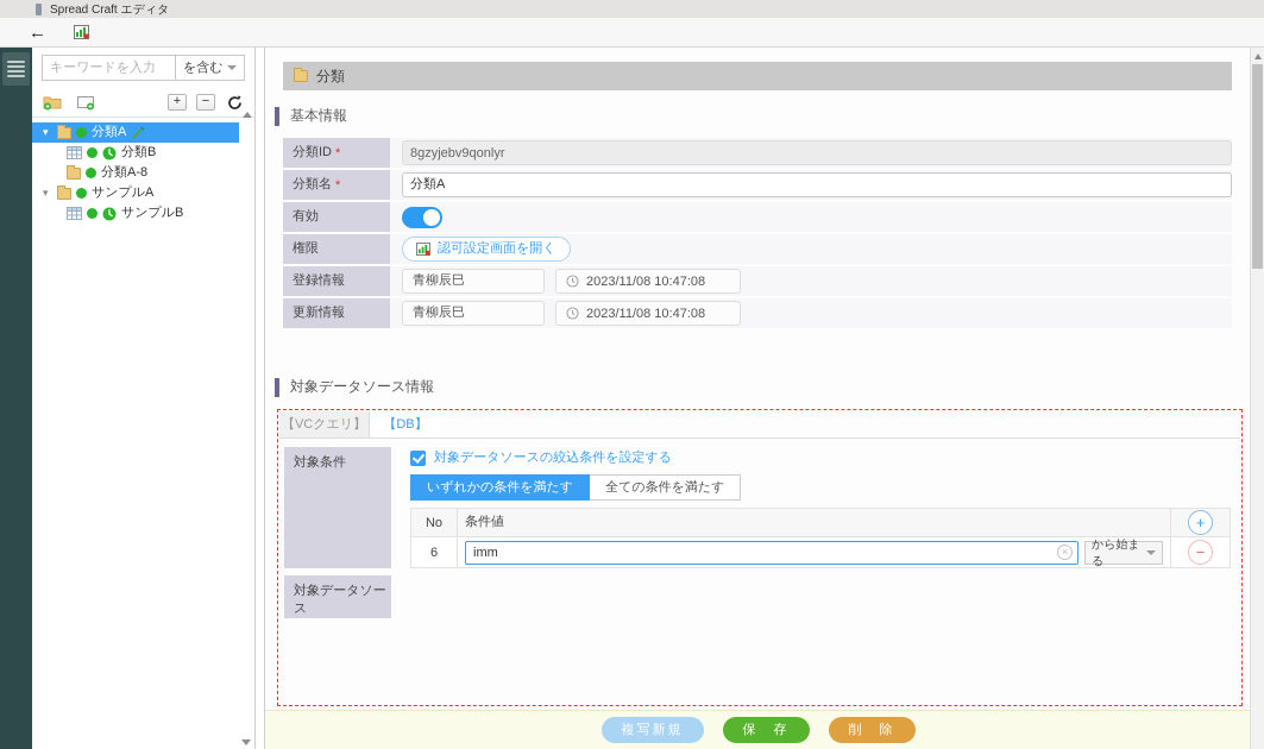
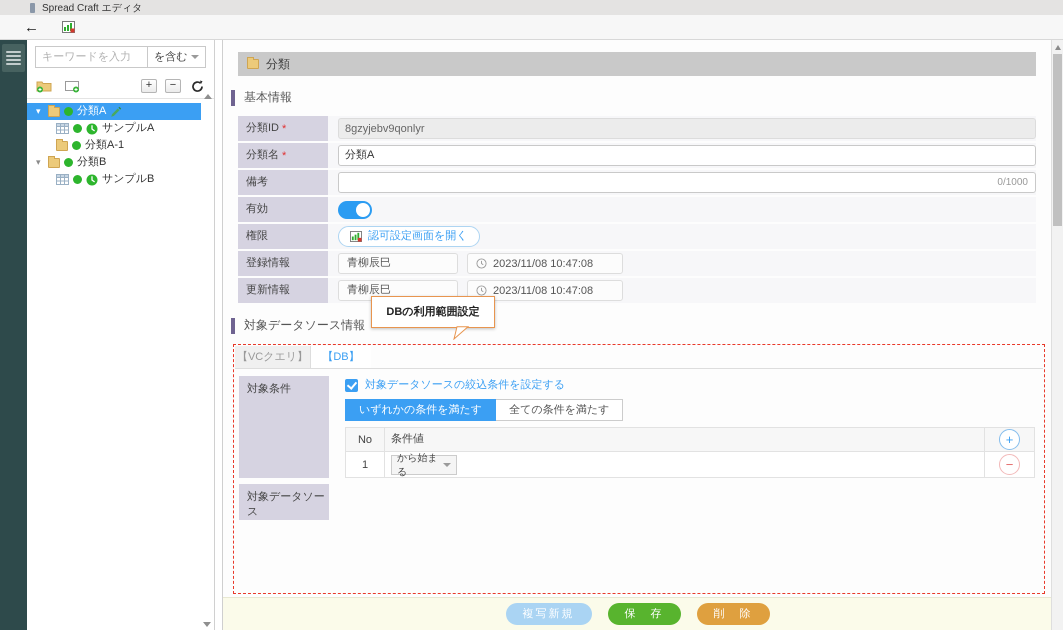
  Spread Craft エディタ
  ←
  キーワードを入力
  を含む
  +
  −
  ▾
  分類A
- 分類B
+ サンプルA
- 分類A-8
+ 分類A-1
  ▾
- サンプルA
+ 分類B
  サンプルB
  分類
  基本情報
  分類ID
  *
  8gzyjebv9qonlyr
  分類名
  *
  分類A
+ 備考
+ 0/1000
  有効
  権限
  認可設定画面を開く
  登録情報
  青柳辰巳
  2023/11/08 10:47:08
  更新情報
  青柳辰巳
  2023/11/08 10:47:08
+ DBの利用範囲設定
  対象データソース情報
  【VCクエリ】
  【DB】
  対象条件
  対象データソースの絞込条件を設定する
  いずれかの条件を満たす
  全ての条件を満たす
  No
  条件値
  +
- 6
+ 1
- imm
  から始まる
  −
  対象データソース
  複写新規
  保 存
  削 除
